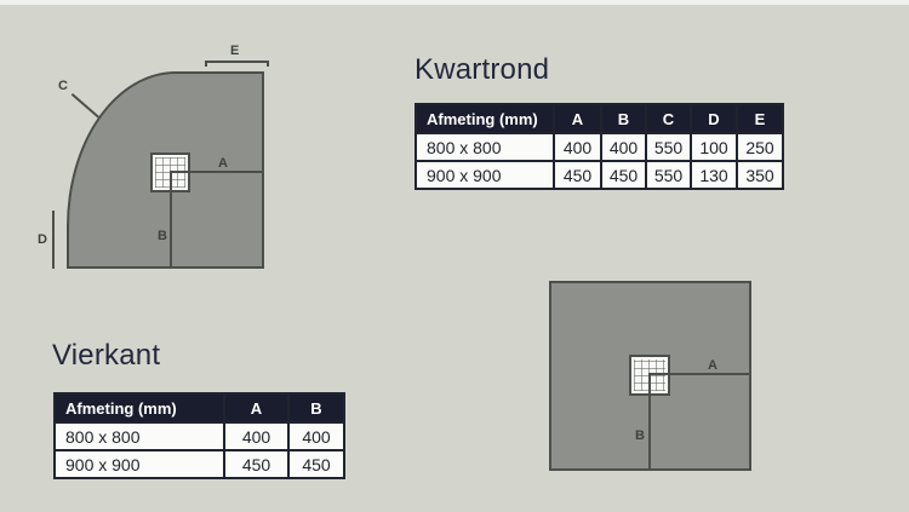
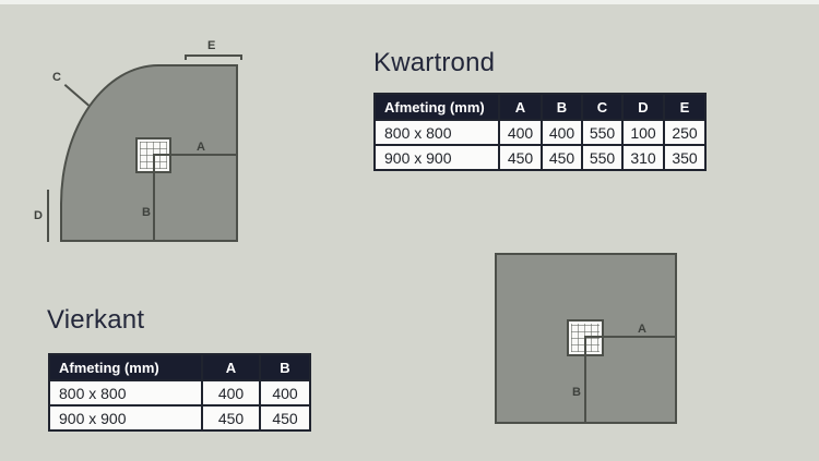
  E
  C
  A
  B
  D
  Kwartrond
  Afmeting (mm)	A	B	C	D	E
  800 x 800	400	400	550	100	250
- 900 x 900	450	450	550	130	350
+ 900 x 900	450	450	550	310	350
  Vierkant
  Afmeting (mm)	A	B
  800 x 800	400	400
  900 x 900	450	450
  A
  B
